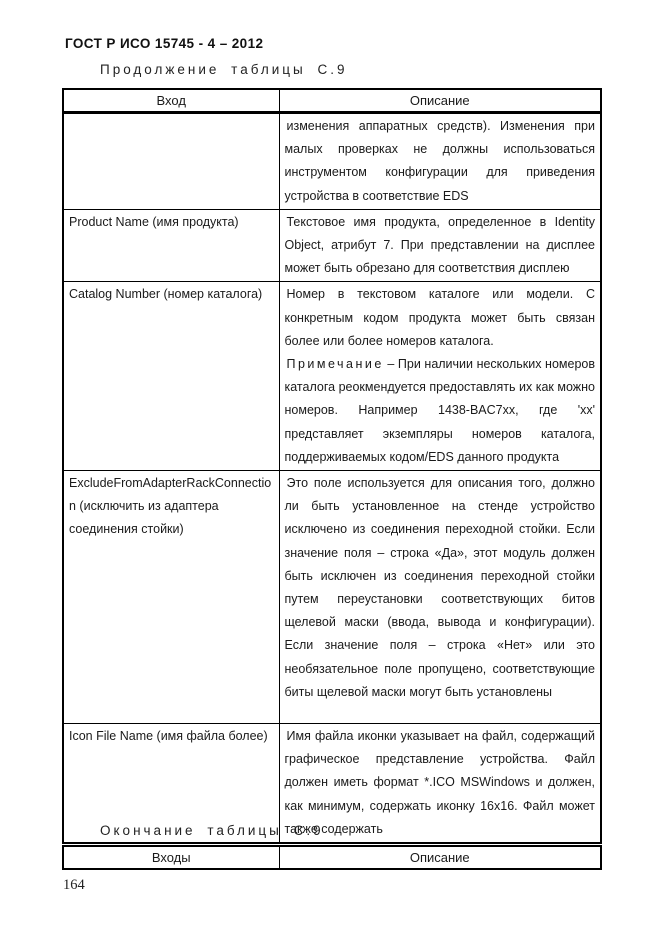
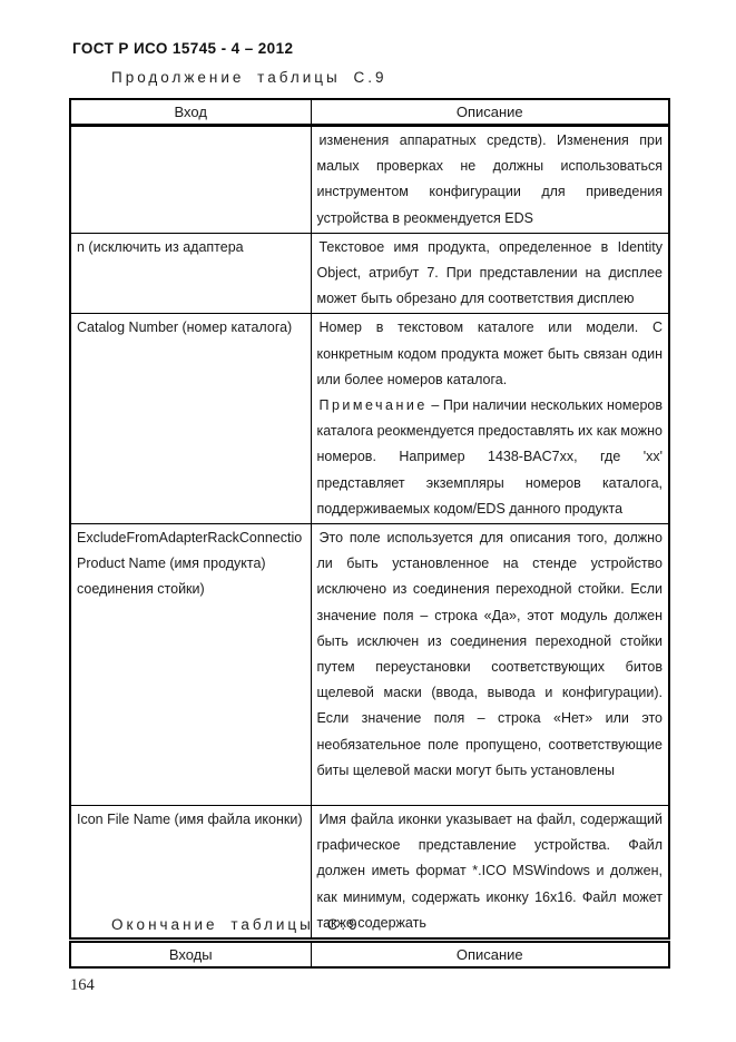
  ГОСТ Р ИСО 15745 - 4 – 2012
  Продолжение таблицы С.9
  Вход	Описание
- 	изменения аппаратных средств). Изменения при малых проверках не должны использоваться инструментом конфигурации для приведения устройства в соответствие EDS
+ 	изменения аппаратных средств). Изменения при малых проверках не должны использоваться инструментом конфигурации для приведения устройства в реокмендуется EDS
- Product Name (имя продукта)	Текстовое имя продукта, определенное в Identity Object, атрибут 7. При представлении на дисплее может быть обрезано для соответствия дисплею
+ n (исключить из адаптера	Текстовое имя продукта, определенное в Identity Object, атрибут 7. При представлении на дисплее может быть обрезано для соответствия дисплею
- Catalog Number (номер каталога)	Номер в текстовом каталоге или модели. С конкретным кодом продукта может быть связан более или более номеров каталога. Примечание – При наличии нескольких номеров каталога реокмендуется предоставлять их как можно номеров. Например 1438-BAC7xx, где 'xx' представляет экземпляры номеров каталога, поддерживаемых кодом/EDS данного продукта
+ Catalog Number (номер каталога)	Номер в текстовом каталоге или модели. С конкретным кодом продукта может быть связан один или более номеров каталога. Примечание – При наличии нескольких номеров каталога реокмендуется предоставлять их как можно номеров. Например 1438-BAC7xx, где 'xx' представляет экземпляры номеров каталога, поддерживаемых кодом/EDS данного продукта
- ExcludeFromAdapterRackConnectio n (исключить из адаптера соединения стойки)	Это поле используется для описания того, должно ли быть установленное на стенде устройство исключено из соединения переходной стойки. Если значение поля – строка «Да», этот модуль должен быть исключен из соединения переходной стойки путем переустановки соответствующих битов щелевой маски (ввода, вывода и конфигурации). Если значение поля – строка «Нет» или это необязательное поле пропущено, соответствующие биты щелевой маски могут быть установлены
+ ExcludeFromAdapterRackConnectio Product Name (имя продукта) соединения стойки)	Это поле используется для описания того, должно ли быть установленное на стенде устройство исключено из соединения переходной стойки. Если значение поля – строка «Да», этот модуль должен быть исключен из соединения переходной стойки путем переустановки соответствующих битов щелевой маски (ввода, вывода и конфигурации). Если значение поля – строка «Нет» или это необязательное поле пропущено, соответствующие биты щелевой маски могут быть установлены
- Icon File Name (имя файла более)	Имя файла иконки указывает на файл, содержащий графическое представление устройства. Файл должен иметь формат *.ICO MSWindows и должен, как минимум, содержать иконку 16x16. Файл может также содержать
+ Icon File Name (имя файла иконки)	Имя файла иконки указывает на файл, содержащий графическое представление устройства. Файл должен иметь формат *.ICO MSWindows и должен, как минимум, содержать иконку 16x16. Файл может также содержать
  Окончание таблицы С.9
  Входы	Описание
  164
